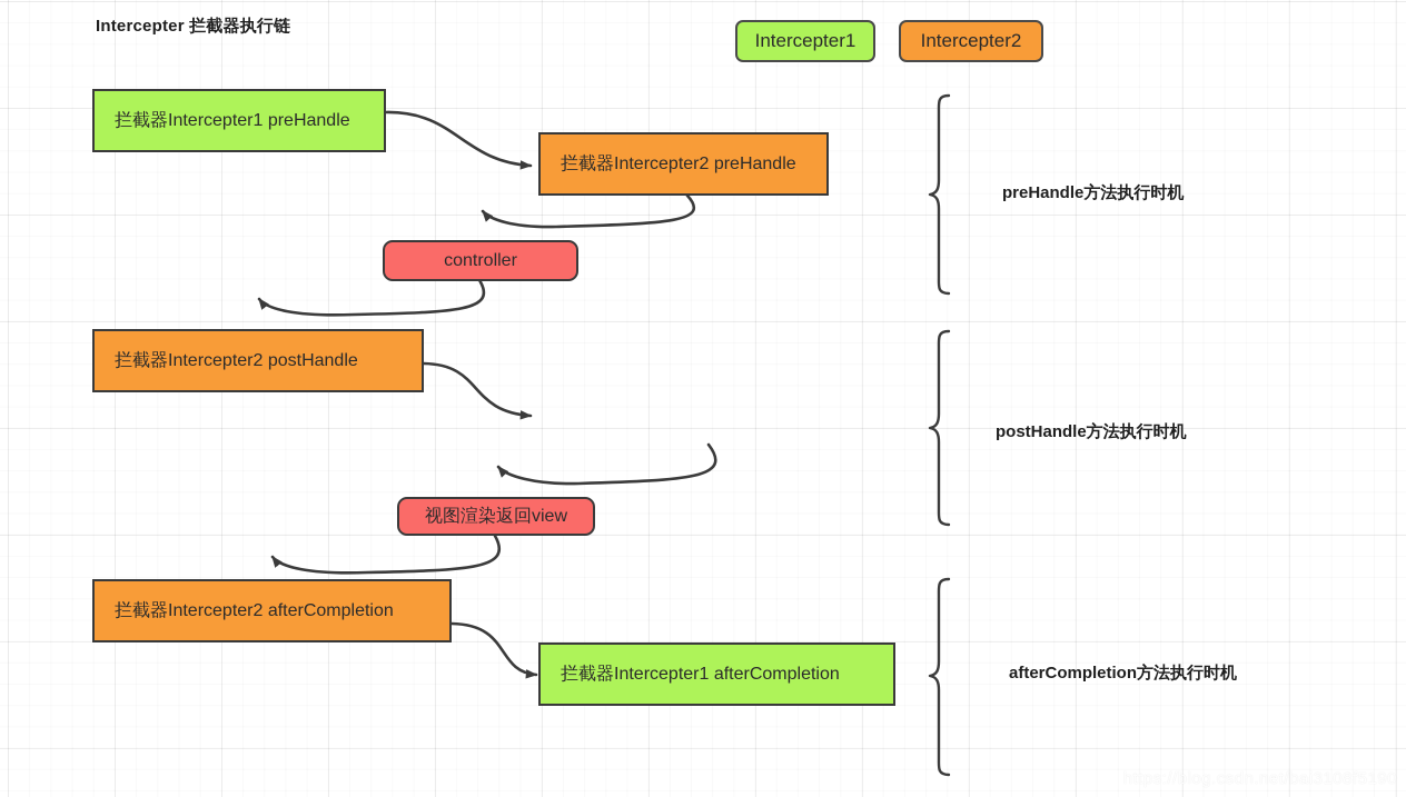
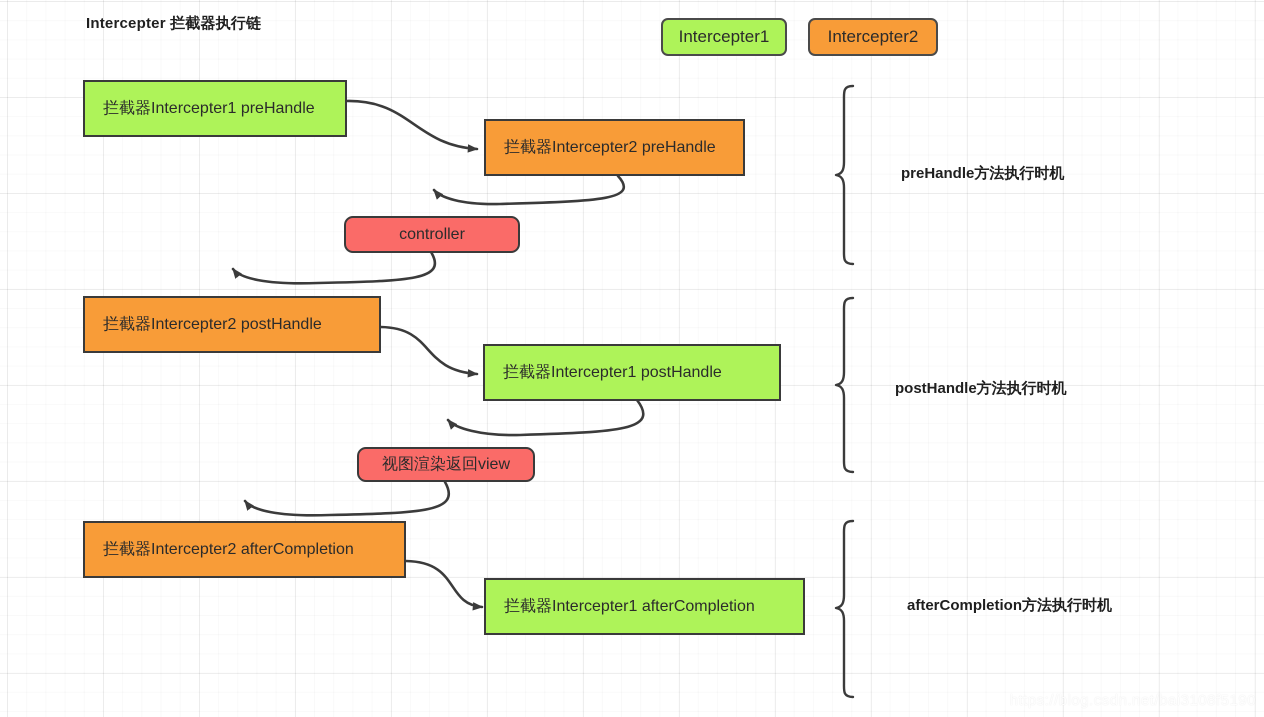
  Intercepter 拦截器执行链
  Intercepter1
  Intercepter2
  拦截器Intercepter1 preHandle
  拦截器Intercepter2 preHandle
  controller
  拦截器Intercepter2 postHandle
+ 拦截器Intercepter1 postHandle
  视图渲染返回view
  拦截器Intercepter2 afterCompletion
  拦截器Intercepter1 afterCompletion
  preHandle方法执行时机
  postHandle方法执行时机
  afterCompletion方法执行时机
